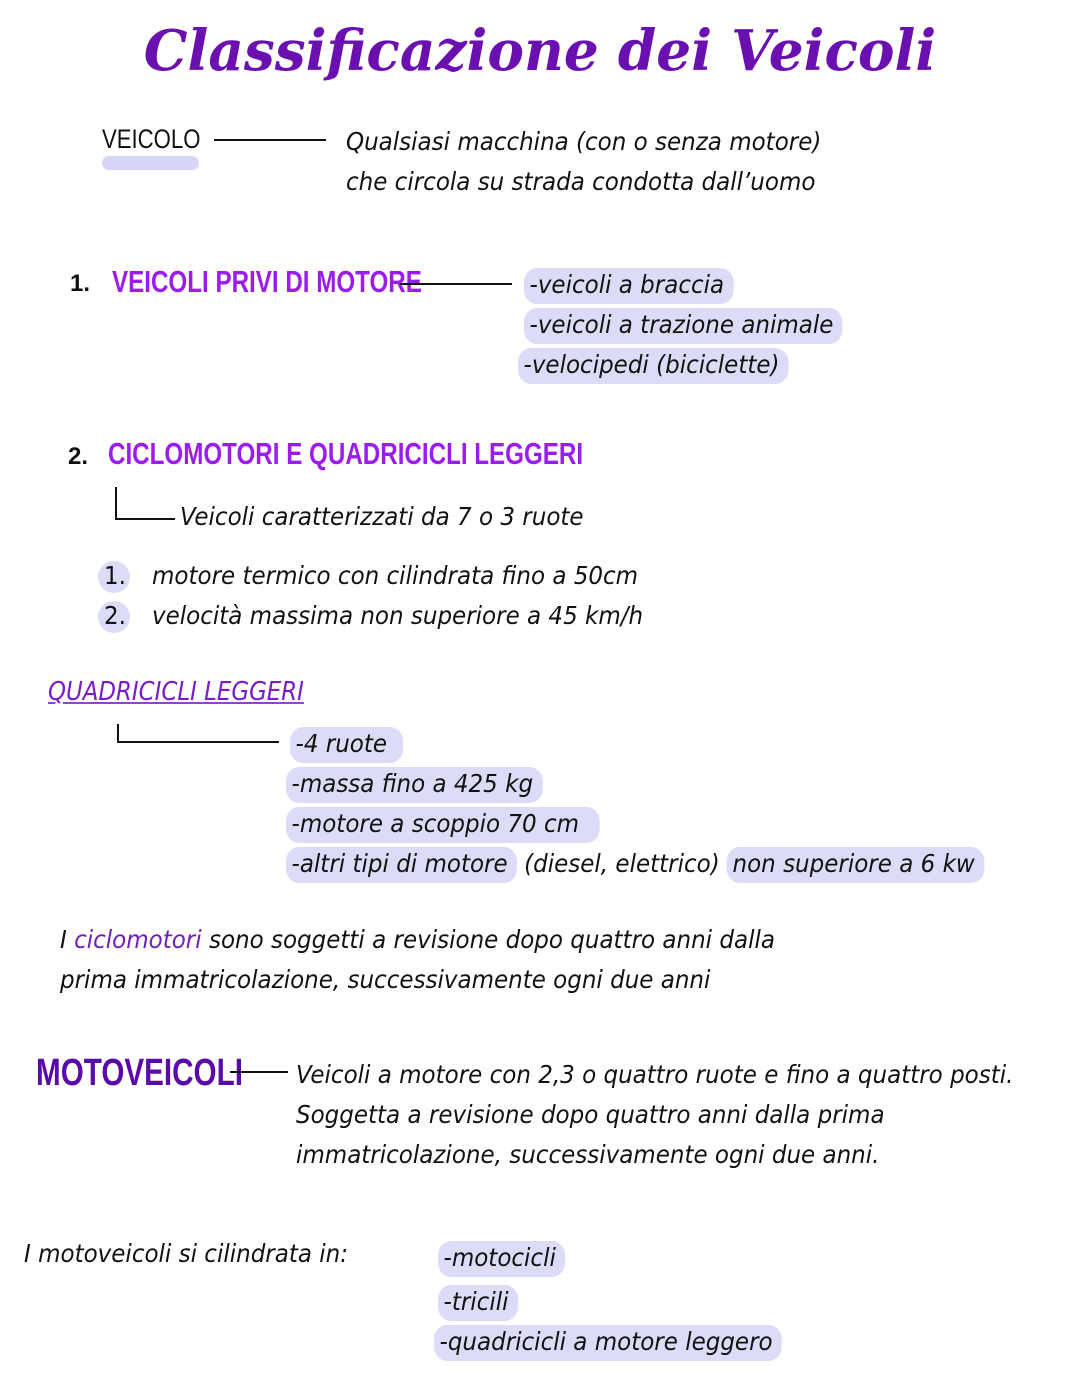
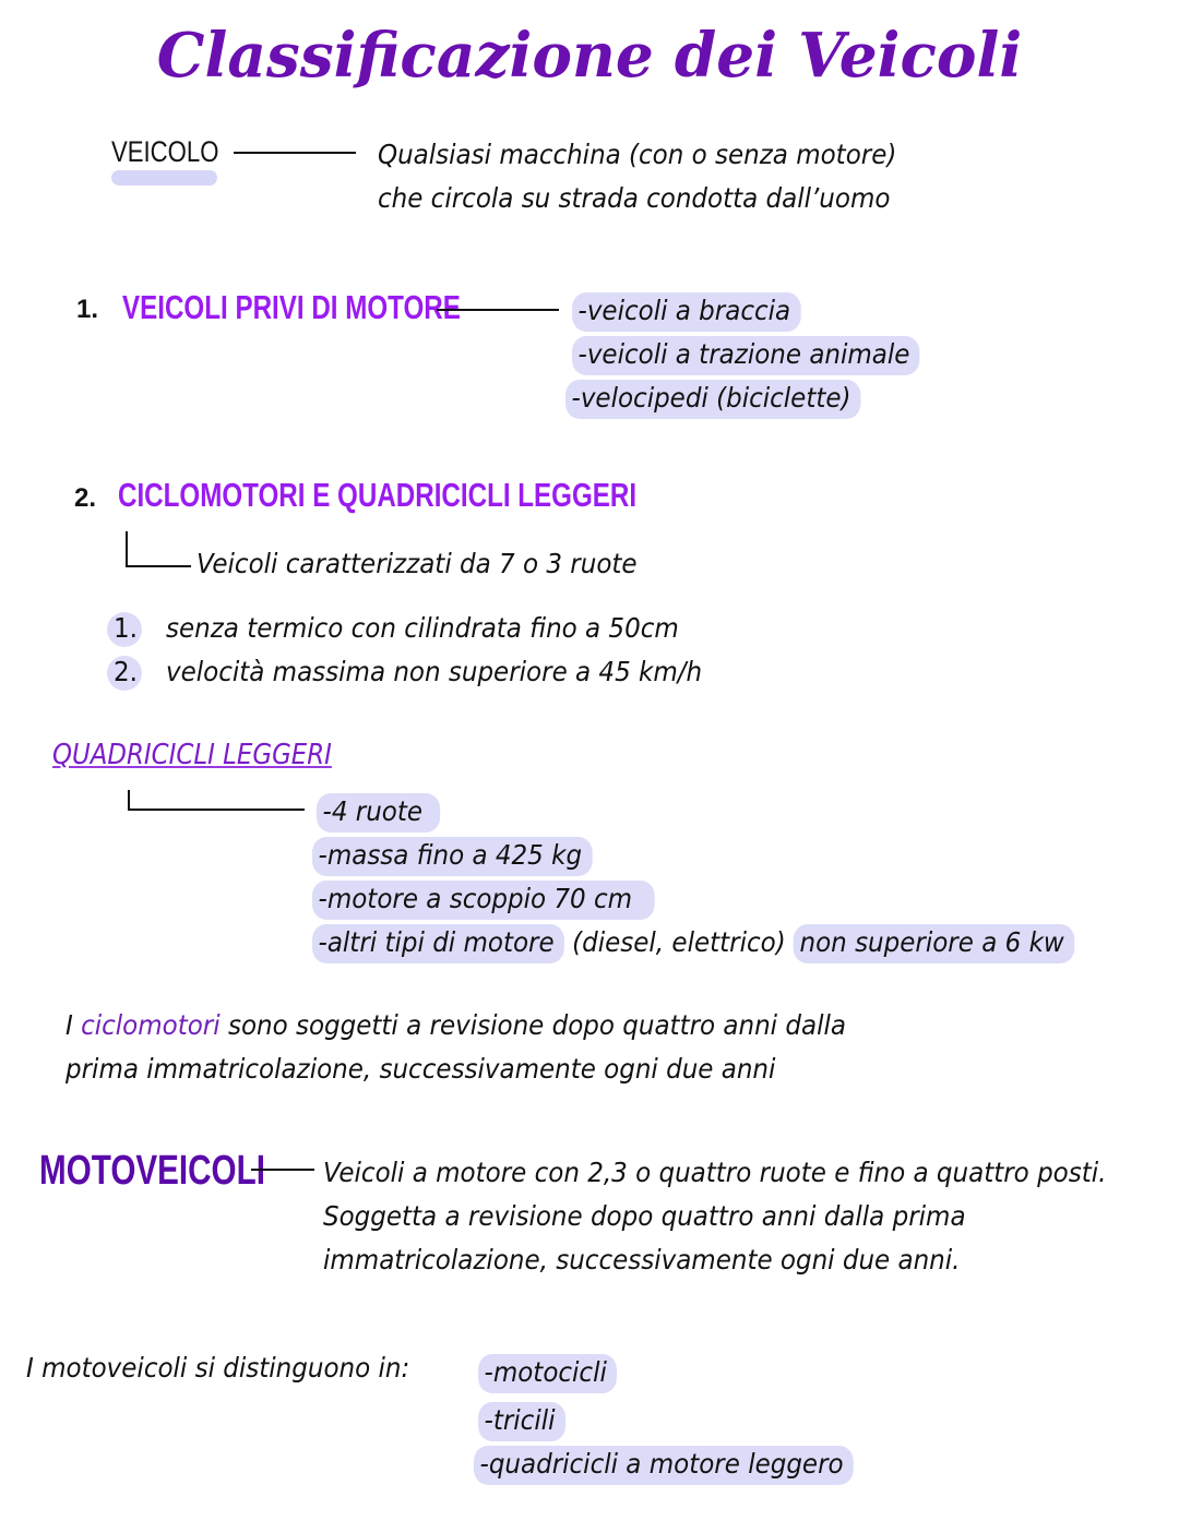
  Classificazione dei Veicoli
  VEICOLO
  Qualsiasi macchina (con o senza motore)
  che circola su strada condotta dall’uomo
  1.
  VEICOLI PRIVI DI MOTORE
  -veicoli a braccia
  -veicoli a trazione animale
  -velocipedi (biciclette)
  2.
  CICLOMOTORI E QUADRICICLI LEGGERI
  Veicoli caratterizzati da 7 o 3 ruote
  1.
- motore termico con cilindrata fino a 50cm
+ senza termico con cilindrata fino a 50cm
  2.
  velocità massima non superiore a 45 km/h
  QUADRICICLI LEGGERI
  -4 ruote
  -massa fino a 425 kg
  -motore a scoppio 70 cm
  -altri tipi di motore (diesel, elettrico) non superiore a 6 kw
  I ciclomotori sono soggetti a revisione dopo quattro anni dalla
  prima immatricolazione, successivamente ogni due anni
  MOTOVEICOLI
  Veicoli a motore con 2,3 o quattro ruote e fino a quattro posti.
  Soggetta a revisione dopo quattro anni dalla prima
  immatricolazione, successivamente ogni due anni.
- I motoveicoli si cilindrata in:
+ I motoveicoli si distinguono in:
  -motocicli
  -tricili
  -quadricicli a motore leggero
